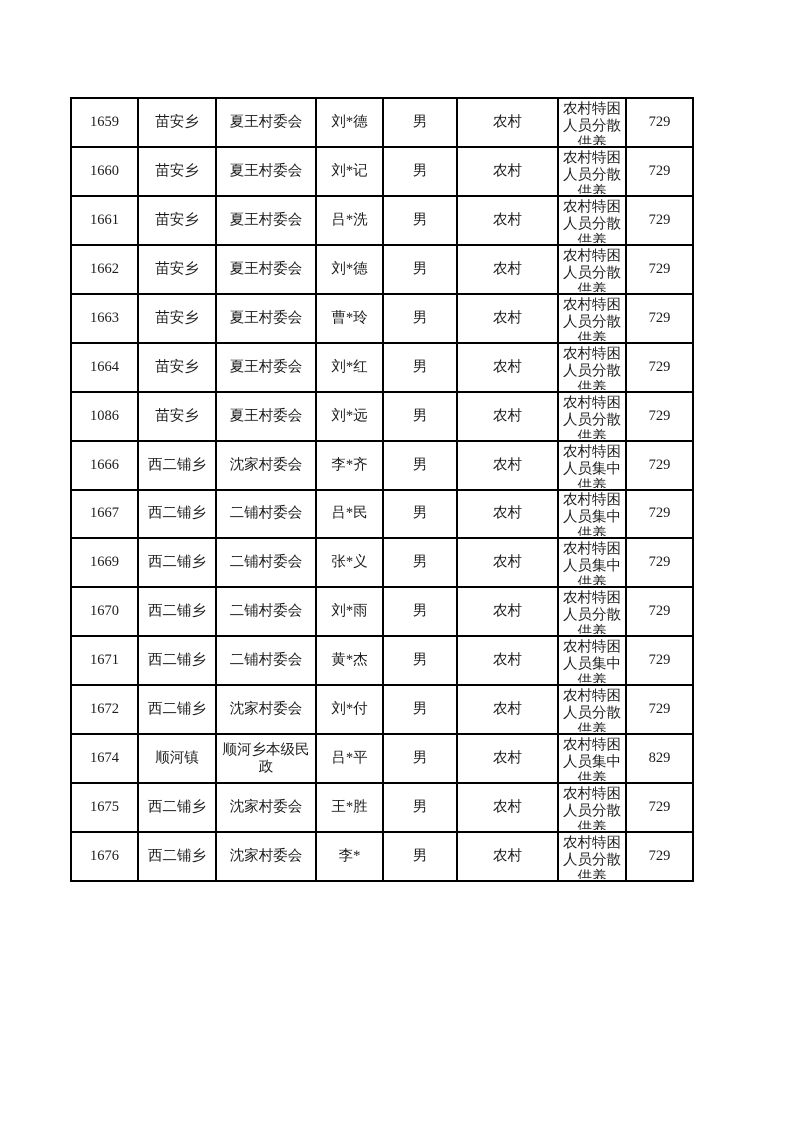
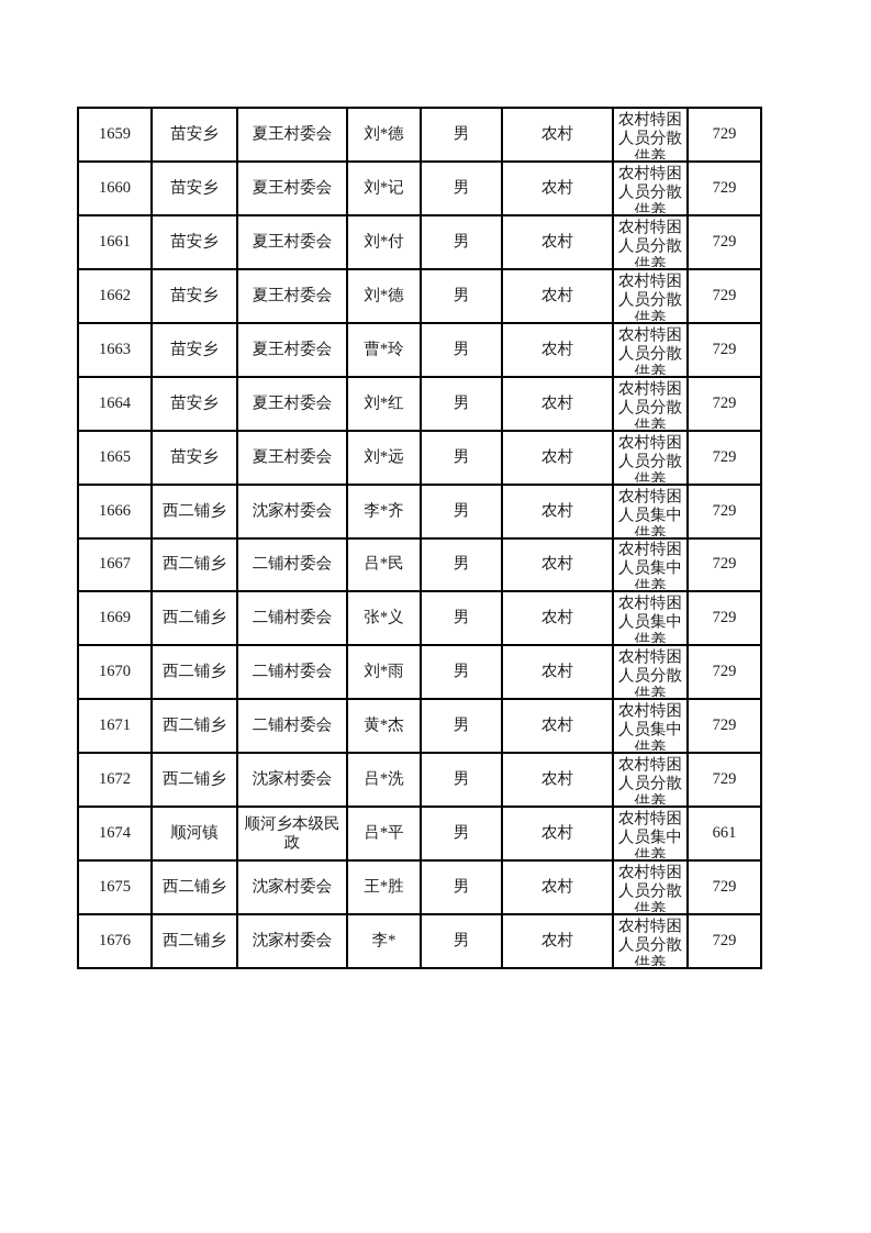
  1659	苗安乡	夏王村委会	刘*德	男	农村	农村特困人员分散供养	729
  1660	苗安乡	夏王村委会	刘*记	男	农村	农村特困人员分散供养	729
- 1661	苗安乡	夏王村委会	吕*洗	男	农村	农村特困人员分散供养	729
+ 1661	苗安乡	夏王村委会	刘*付	男	农村	农村特困人员分散供养	729
  1662	苗安乡	夏王村委会	刘*德	男	农村	农村特困人员分散供养	729
  1663	苗安乡	夏王村委会	曹*玲	男	农村	农村特困人员分散供养	729
  1664	苗安乡	夏王村委会	刘*红	男	农村	农村特困人员分散供养	729
- 1086	苗安乡	夏王村委会	刘*远	男	农村	农村特困人员分散供养	729
+ 1665	苗安乡	夏王村委会	刘*远	男	农村	农村特困人员分散供养	729
  1666	西二铺乡	沈家村委会	李*齐	男	农村	农村特困人员集中供养	729
  1667	西二铺乡	二铺村委会	吕*民	男	农村	农村特困人员集中供养	729
  1669	西二铺乡	二铺村委会	张*义	男	农村	农村特困人员集中供养	729
  1670	西二铺乡	二铺村委会	刘*雨	男	农村	农村特困人员分散供养	729
  1671	西二铺乡	二铺村委会	黄*杰	男	农村	农村特困人员集中供养	729
- 1672	西二铺乡	沈家村委会	刘*付	男	农村	农村特困人员分散供养	729
+ 1672	西二铺乡	沈家村委会	吕*洗	男	农村	农村特困人员分散供养	729
- 1674	顺河镇	顺河乡本级民政	吕*平	男	农村	农村特困人员集中供养	829
+ 1674	顺河镇	顺河乡本级民政	吕*平	男	农村	农村特困人员集中供养	661
  1675	西二铺乡	沈家村委会	王*胜	男	农村	农村特困人员分散供养	729
  1676	西二铺乡	沈家村委会	李*	男	农村	农村特困人员分散供养	729
